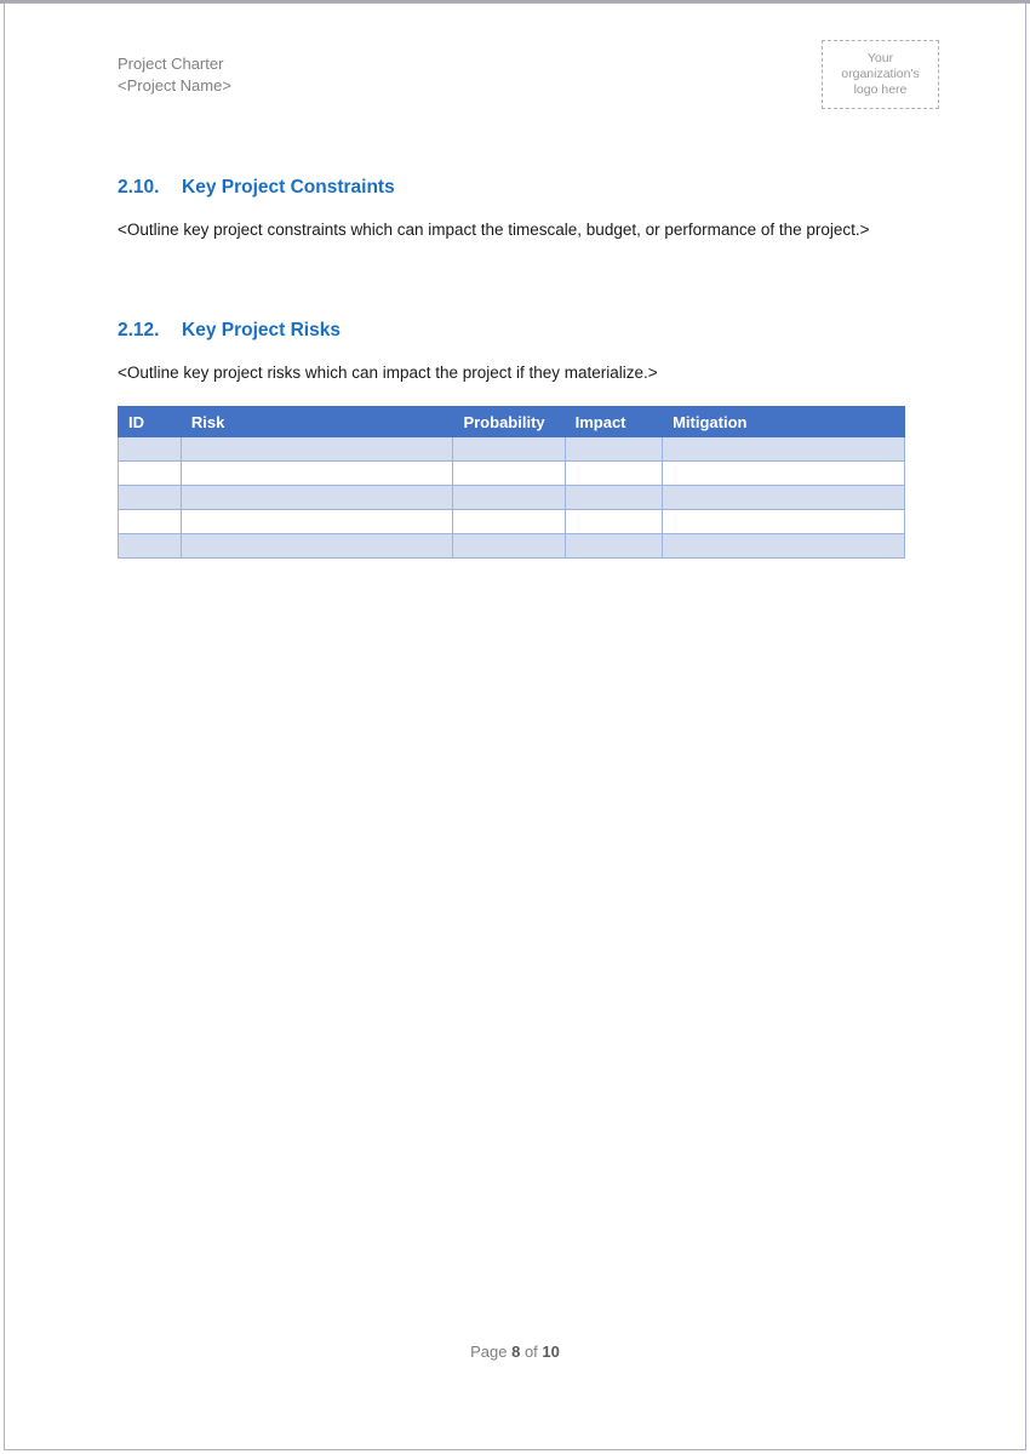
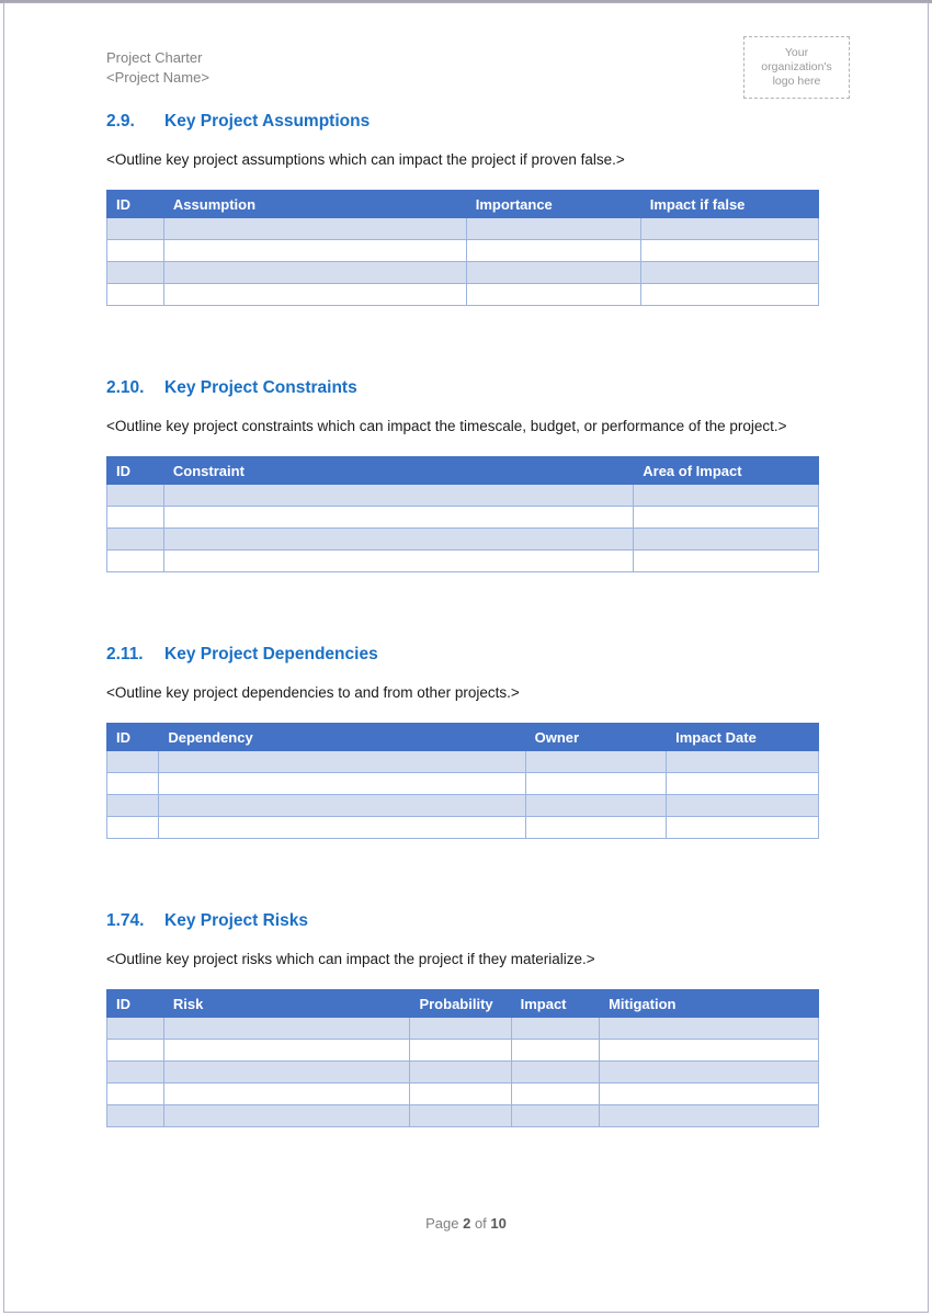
  Your organization's logo here
  Project Charter
  <Project Name>
+ 2.9.
+ Key Project Assumptions
+ <Outline key project assumptions which can impact the project if proven false.>
+ ID	Assumption	Importance	Impact if false
  2.10.
  Key Project Constraints
  <Outline key project constraints which can impact the timescale, budget, or performance of the project.>
+ ID	Constraint	Area of Impact
+ 2.11.
+ Key Project Dependencies
+ <Outline key project dependencies to and from other projects.>
+ ID	Dependency	Owner	Impact Date
- 2.12.
+ 1.74.
  Key Project Risks
  <Outline key project risks which can impact the project if they materialize.>
  ID	Risk	Probability	Impact	Mitigation
- Page 8 of 10
+ Page 2 of 10
